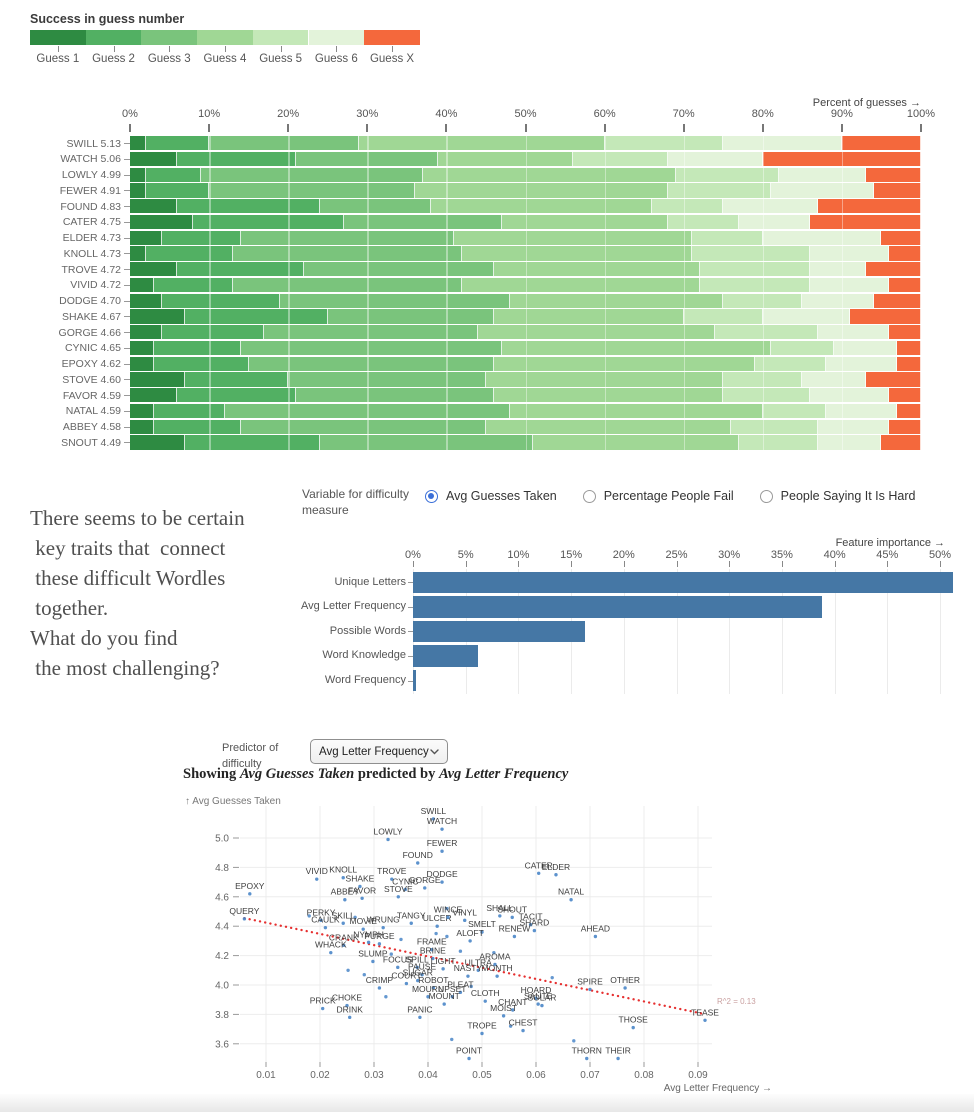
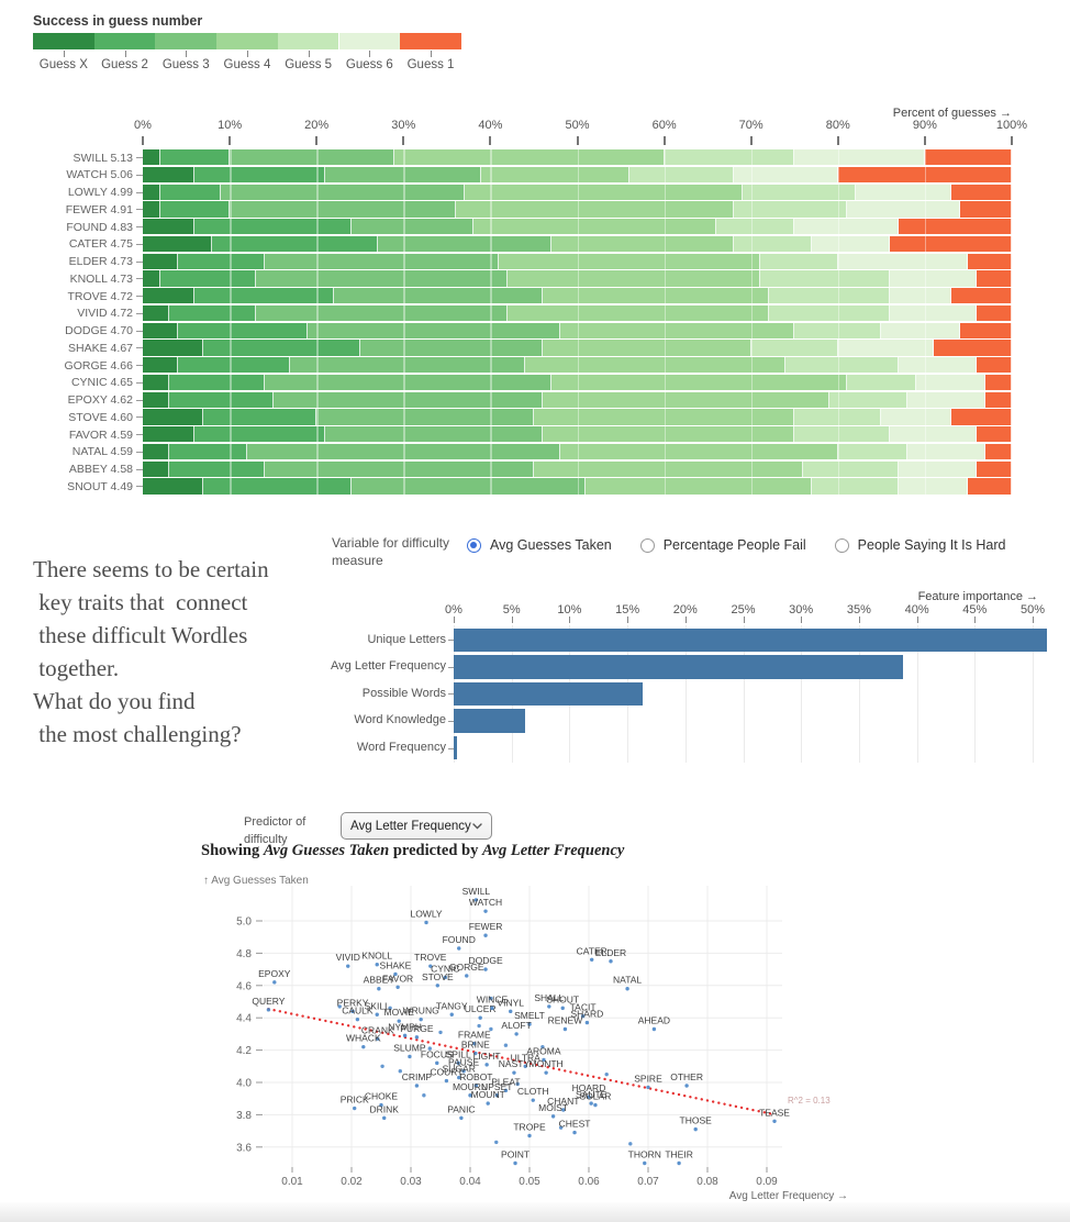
  Success in guess number
- Guess 1
+ Guess X
  Guess 2
  Guess 3
  Guess 4
  Guess 5
  Guess 6
- Guess X
+ Guess 1
  Percent of guesses →
  0%
  10%
  20%
  30%
  40%
  50%
  60%
  70%
  80%
  90%
  100%
  SWILL 5.13
  WATCH 5.06
  LOWLY 4.99
  FEWER 4.91
  FOUND 4.83
  CATER 4.75
  ELDER 4.73
  KNOLL 4.73
  TROVE 4.72
  VIVID 4.72
  DODGE 4.70
  SHAKE 4.67
  GORGE 4.66
  CYNIC 4.65
  EPOXY 4.62
  STOVE 4.60
  FAVOR 4.59
  NATAL 4.59
  ABBEY 4.58
  SNOUT 4.49
  Variable for difficulty
  measure
  Avg Guesses Taken
  Percentage People Fail
  People Saying It Is Hard
  There seems to be certain
  key traits that connect
  these difficult Wordles
  together.
  What do you find
  the most challenging?
  Feature importance →
  0%
  5%
  10%
  15%
  20%
  25%
  30%
  35%
  40%
  45%
  50%
  Unique Letters
  Avg Letter Frequency
  Possible Words
  Word Knowledge
  Word Frequency
  Predictor of
  difficulty
  Avg Letter Frequency
  Showing Avg Guesses Taken predicted by Avg Letter Frequency
  ↑ Avg Guesses Taken
  3.6
  3.8
  4.0
  4.2
  4.4
  4.6
  4.8
  5.0
  0.01
  0.02
  0.03
  0.04
  0.05
  0.06
  0.07
  0.08
  0.09
  R^2 = 0.13
  SWILL
  WATCH
  LOWLY
  FEWER
  FOUND
  CATER
  ELDER
  VIVID
  KNOLL
  TROVE
  DODGE
  SHAKE
  CYNIC
  GORGE
  EPOXY
  ABBEY
  FAVOR
  STOVE
  NATAL
  QUERY
  PERKY
  SKILL
  CAULK
  MOVIE
  WRUNG
  TANGY
  ULCE
  WINCE
  VINYL
  SHALL
  SHOUT
  TACIT
  SHARD
  RENEW
  SMELT
  ALOFT
  AHEAD
  CRANK
  WHACK
  NYMPH
  PURGE
  FRAME
  BRINE
  SLUMP
  FOCUS
  SPILL
  LIGHT
  AROMA
  ULTRA
  NASTY
  MONTH
  PAUSE
  SUGAR
  CRIMP
  COURT
  ROBOT
  MOURN
  PLEAT
  UPSET
  CLOTH
  MOUNT
  HOARD
  SAUTE
  SOLAR
  CHANT
  SPIRE
  OTHER
  PRICK
  CHOKE
  DRINK
  PANIC
  MOIST
  TROPE
  CHEST
  THOSE
  TEASE
  POINT
  THORN
  THEIR
  Avg Letter Frequency →
